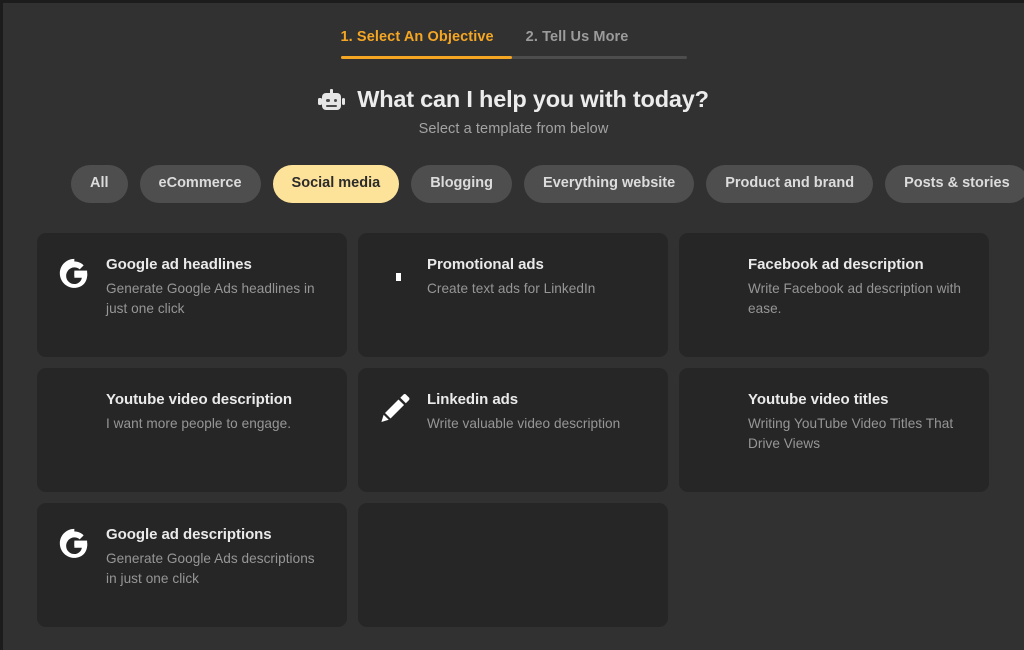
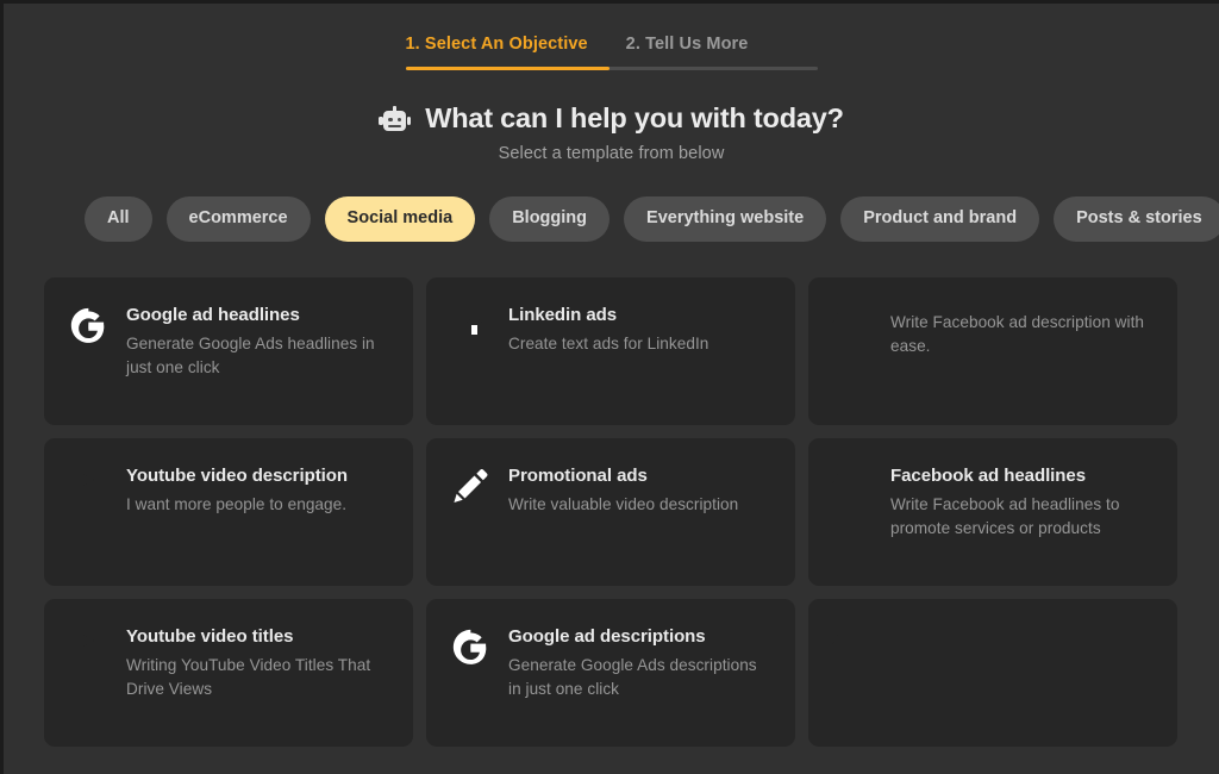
  1. Select An Objective
  2. Tell Us More
  What can I help you with today?
  Select a template from below
  All
  eCommerce
  Social media
  Blogging
  Everything website
  Product and brand
  Posts & stories
  Google ad headlines
  Generate Google Ads headlines in just one click
- Promotional ads
+ Linkedin ads
  Create text ads for LinkedIn
- Facebook ad description
  Write Facebook ad description with ease.
  Youtube video description
  I want more people to engage.
- Linkedin ads
+ Promotional ads
  Write valuable video description
+ Facebook ad headlines
+ Write Facebook ad headlines to promote services or products
  Youtube video titles
  Writing YouTube Video Titles That Drive Views
  Google ad descriptions
  Generate Google Ads descriptions in just one click
